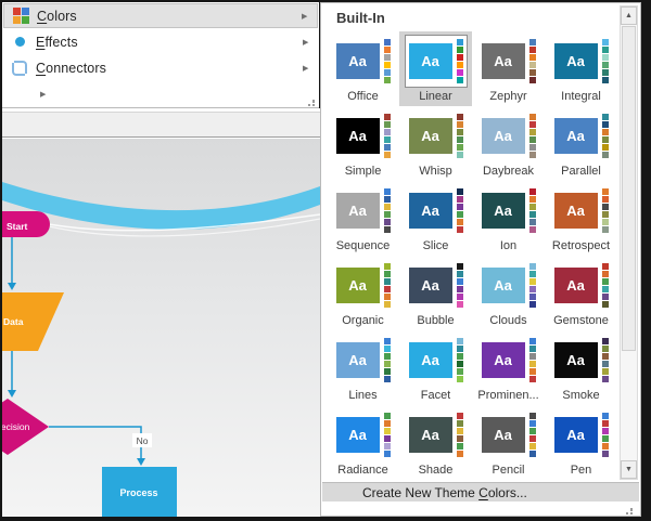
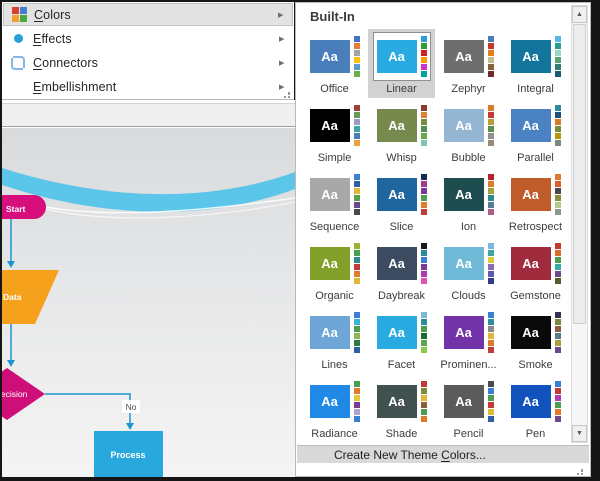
  Start
  Data
  ecision
  No
  Process
  Colors
  Effects
  Connectors
+ Embellishment
  Built-In
  Aa
  Office
  Aa
  Linear
  Aa
  Zephyr
  Aa
  Integral
  Aa
  Simple
  Aa
  Whisp
  Aa
- Daybreak
+ Bubble
  Aa
  Parallel
  Aa
  Sequence
  Aa
  Slice
  Aa
  Ion
  Aa
  Retrospect
  Aa
  Organic
  Aa
- Bubble
+ Daybreak
  Aa
  Clouds
  Aa
  Gemstone
  Aa
  Lines
  Aa
  Facet
  Aa
  Prominen...
  Aa
  Smoke
  Aa
  Radiance
  Aa
  Shade
  Aa
  Pencil
  Aa
  Pen
  Create New Theme Colors...
